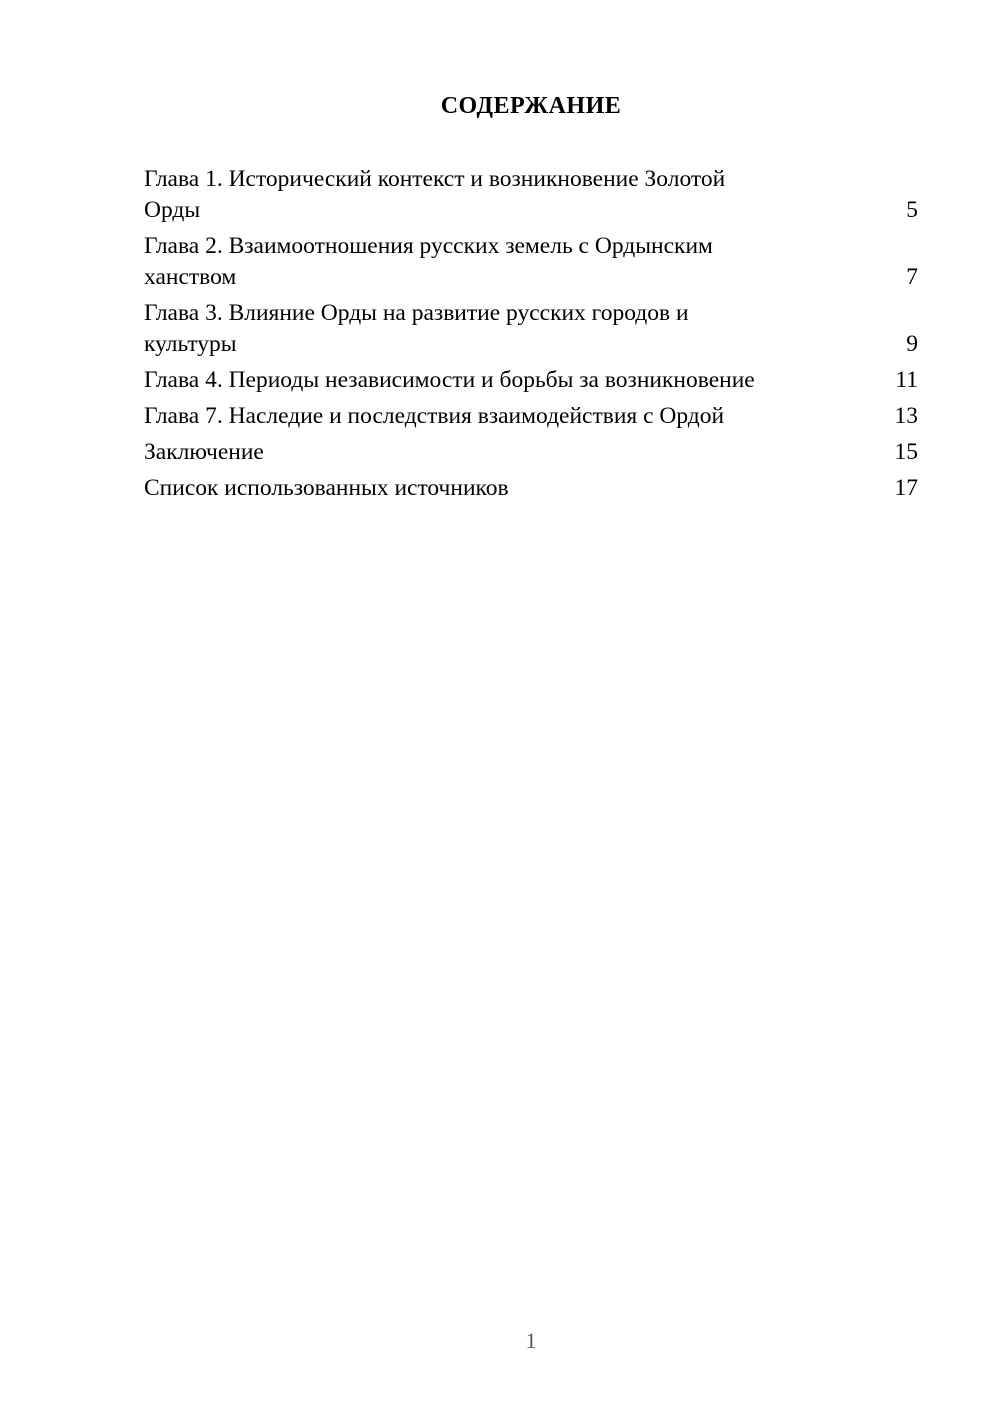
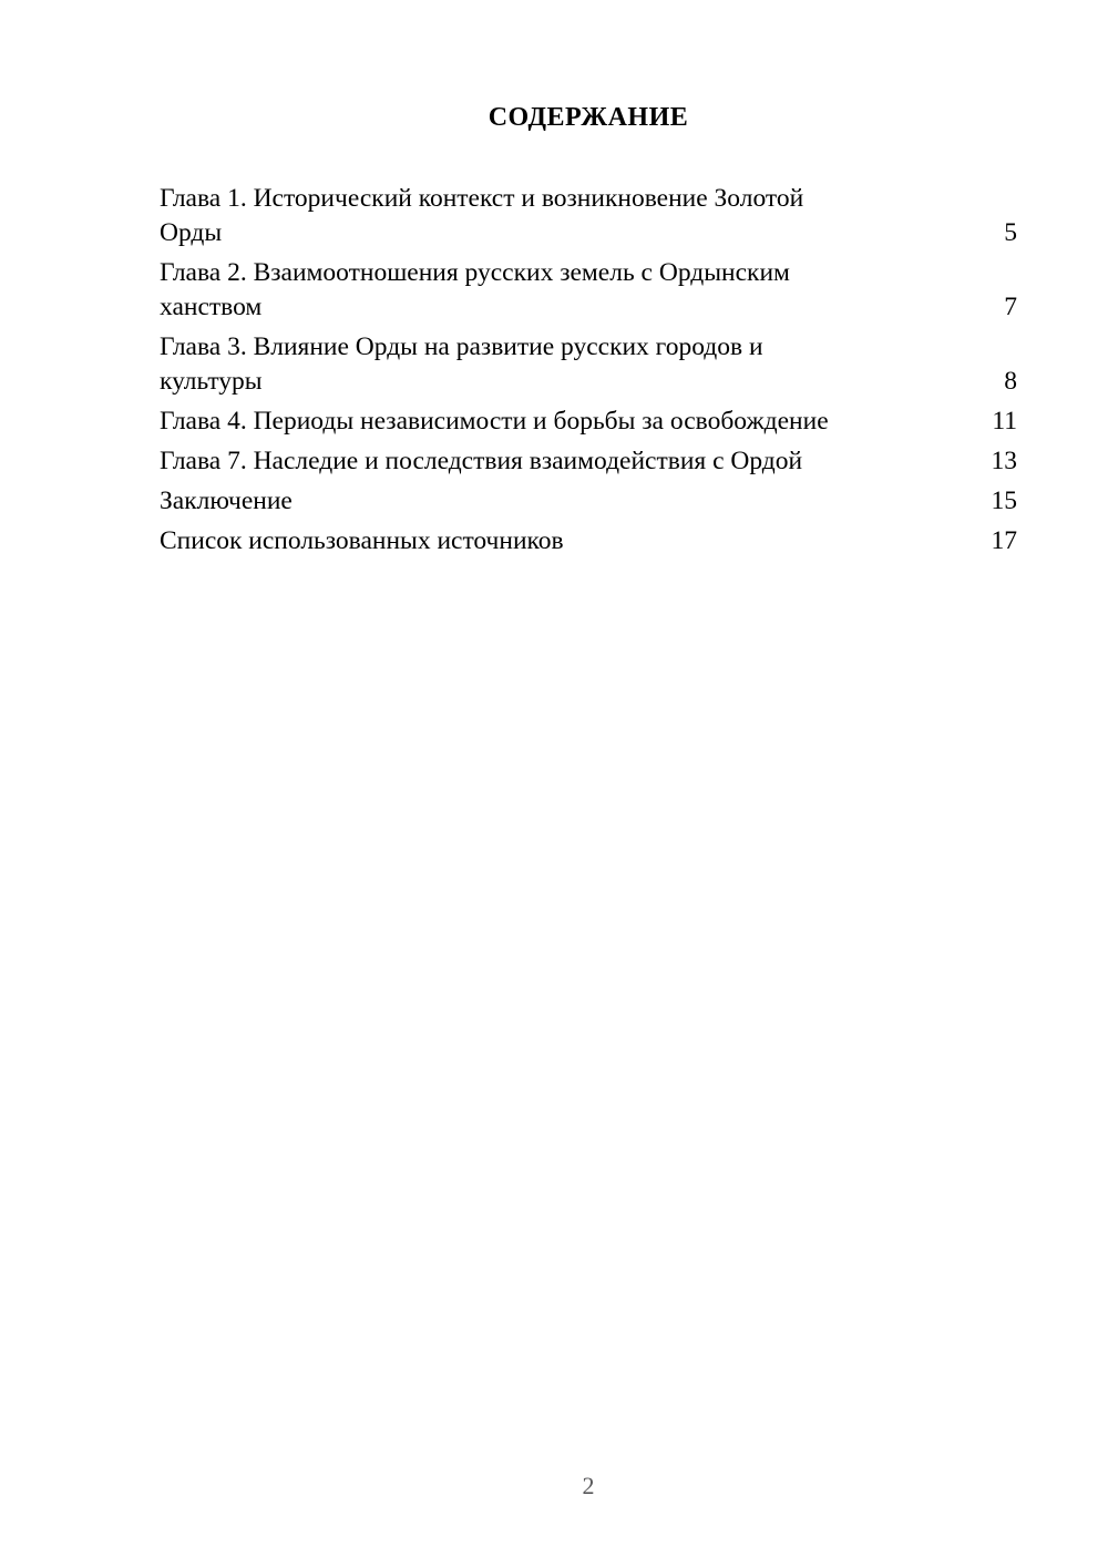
  СОДЕРЖАНИЕ
  Глава 1. Исторический контекст и возникновение Золотой
  Орды
  5
  Глава 2. Взаимоотношения русских земель с Ордынским
  ханством
  7
  Глава 3. Влияние Орды на развитие русских городов и
  культуры
- 9
+ 8
- Глава 4. Периоды независимости и борьбы за возникновение
+ Глава 4. Периоды независимости и борьбы за освобождение
  11
  Глава 7. Наследие и последствия взаимодействия с Ордой
  13
  Заключение
  15
  Список использованных источников
  17
- 1
+ 2
